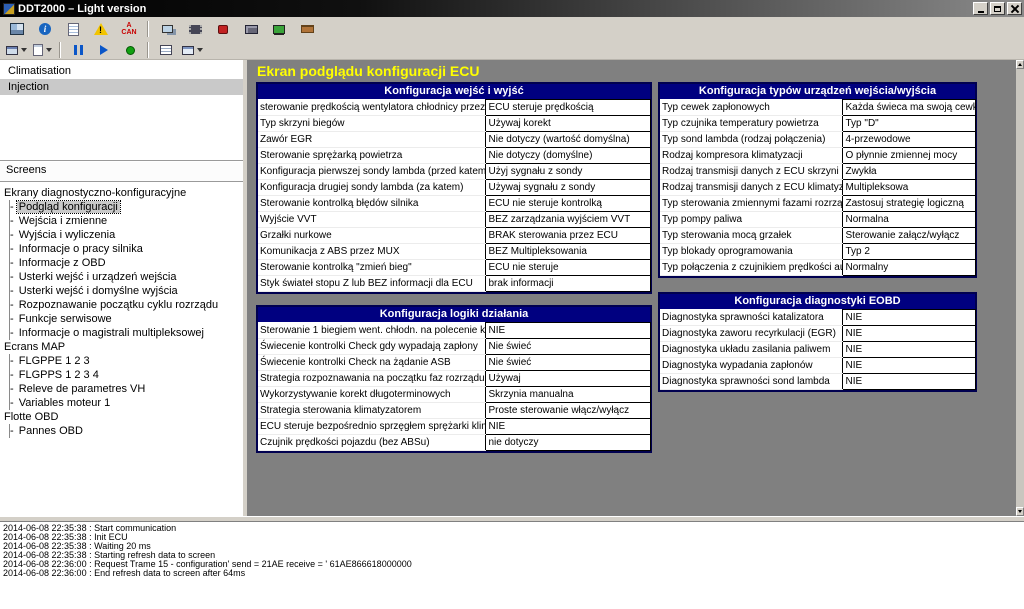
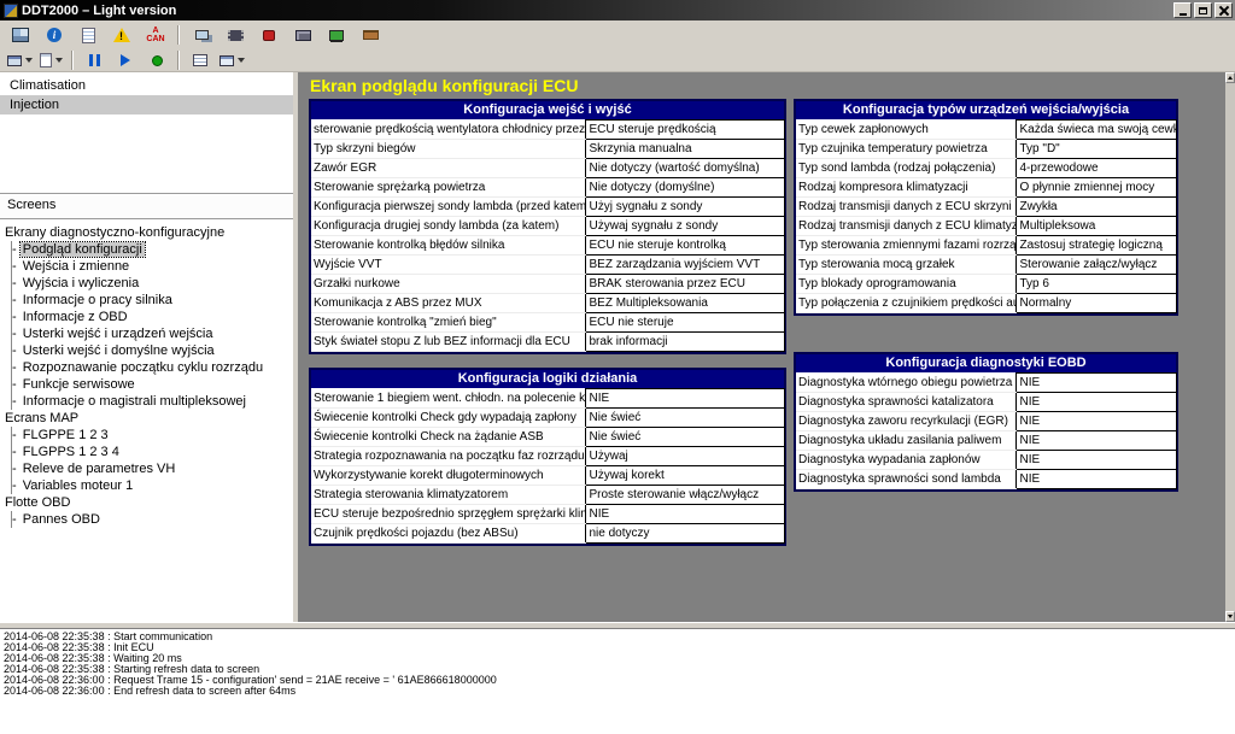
  DDT2000 – Light version
  Climatisation
  Injection
  Screens
  Ekrany diagnostyczno-konfiguracyjne
  Podgląd konfiguracji
  Wejścia i zmienne
  Wyjścia i wyliczenia
  Informacje o pracy silnika
  Informacje z OBD
  Usterki wejść i urządzeń wejścia
  Usterki wejść i domyślne wyjścia
  Rozpoznawanie początku cyklu rozrządu
  Funkcje serwisowe
  Informacje o magistrali multipleksowej
  Ecrans MAP
  FLGPPE 1 2 3
  FLGPPS 1 2 3 4
  Releve de parametres VH
  Variables moteur 1
  Flotte OBD
  Pannes OBD
  Ekran podglądu konfiguracji ECU
  Konfiguracja wejść i wyjść
  sterowanie prędkością wentylatora chłodnicy przez	ECU steruje prędkością
- Typ skrzyni biegów	Używaj korekt
+ Typ skrzyni biegów	Skrzynia manualna
  Zawór EGR	Nie dotyczy (wartość domyślna)
  Sterowanie sprężarką powietrza	Nie dotyczy (domyślne)
  Konfiguracja pierwszej sondy lambda (przed katem	Użyj sygnału z sondy
  Konfiguracja drugiej sondy lambda (za katem)	Używaj sygnału z sondy
  Sterowanie kontrolką błędów silnika	ECU nie steruje kontrolką
  Wyjście VVT	BEZ zarządzania wyjściem VVT
  Grzałki nurkowe	BRAK sterowania przez ECU
  Komunikacja z ABS przez MUX	BEZ Multipleksowania
  Sterowanie kontrolką "zmień bieg"	ECU nie steruje
  Styk świateł stopu Z lub BEZ informacji dla ECU	brak informacji
  Konfiguracja typów urządzeń wejścia/wyjścia
  Typ cewek zapłonowych	Każda świeca ma swoją cew
  Typ czujnika temperatury powietrza	Typ "D"
  Typ sond lambda (rodzaj połączenia)	4-przewodowe
  Rodzaj kompresora klimatyzacji	O płynnie zmiennej mocy
  Rodzaj transmisji danych z ECU skrzyni	Zwykła
  Rodzaj transmisji danych z ECU klimatyz	Multipleksowa
  Typ sterowania zmiennymi fazami rozrzą	Zastosuj strategię logiczną
- Typ pompy paliwa	Normalna
  Typ sterowania mocą grzałek	Sterowanie załącz/wyłącz
- Typ blokady oprogramowania	Typ 2
+ Typ blokady oprogramowania	Typ 6
  Typ połączenia z czujnikiem prędkości a	Normalny
  Konfiguracja logiki działania
  Sterowanie 1 biegiem went. chłodn. na polecenie k	NIE
  Świecenie kontrolki Check gdy wypadają zapłony	Nie świeć
  Świecenie kontrolki Check na żądanie ASB	Nie świeć
  Strategia rozpoznawania na początku faz rozrządu	Używaj
- Wykorzystywanie korekt długoterminowych	Skrzynia manualna
+ Wykorzystywanie korekt długoterminowych	Używaj korekt
  Strategia sterowania klimatyzatorem	Proste sterowanie włącz/wyłącz
  ECU steruje bezpośrednio sprzęgłem sprężarki kli	NIE
  Czujnik prędkości pojazdu (bez ABSu)	nie dotyczy
  Konfiguracja diagnostyki EOBD
+ Diagnostyka wtórnego obiegu powietrza	NIE
  Diagnostyka sprawności katalizatora	NIE
  Diagnostyka zaworu recyrkulacji (EGR)	NIE
  Diagnostyka układu zasilania paliwem	NIE
  Diagnostyka wypadania zapłonów	NIE
  Diagnostyka sprawności sond lambda	NIE
  2014-06-08 22:35:38 : Start communication
  2014-06-08 22:35:38 : Init ECU
  2014-06-08 22:35:38 : Waiting 20 ms
  2014-06-08 22:35:38 : Starting refresh data to screen
  2014-06-08 22:36:00 : Request Trame 15 - configuration' send = 21AE receive = ' 61AE866618000000
  2014-06-08 22:36:00 : End refresh data to screen after 64ms
